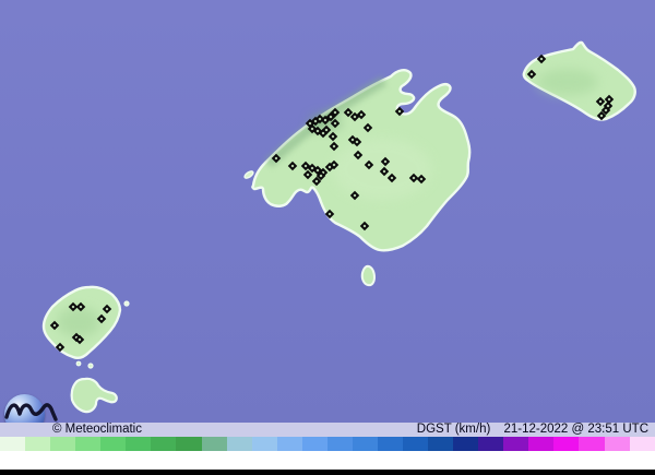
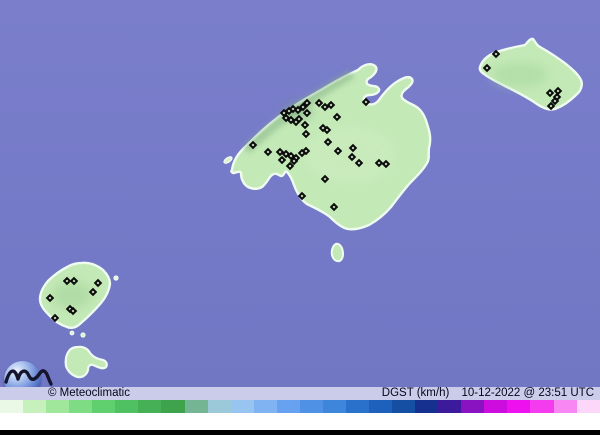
  © Meteoclimatic
- DGST (km/h) 21-12-2022 @ 23:51 UTC
+ DGST (km/h) 10-12-2022 @ 23:51 UTC
